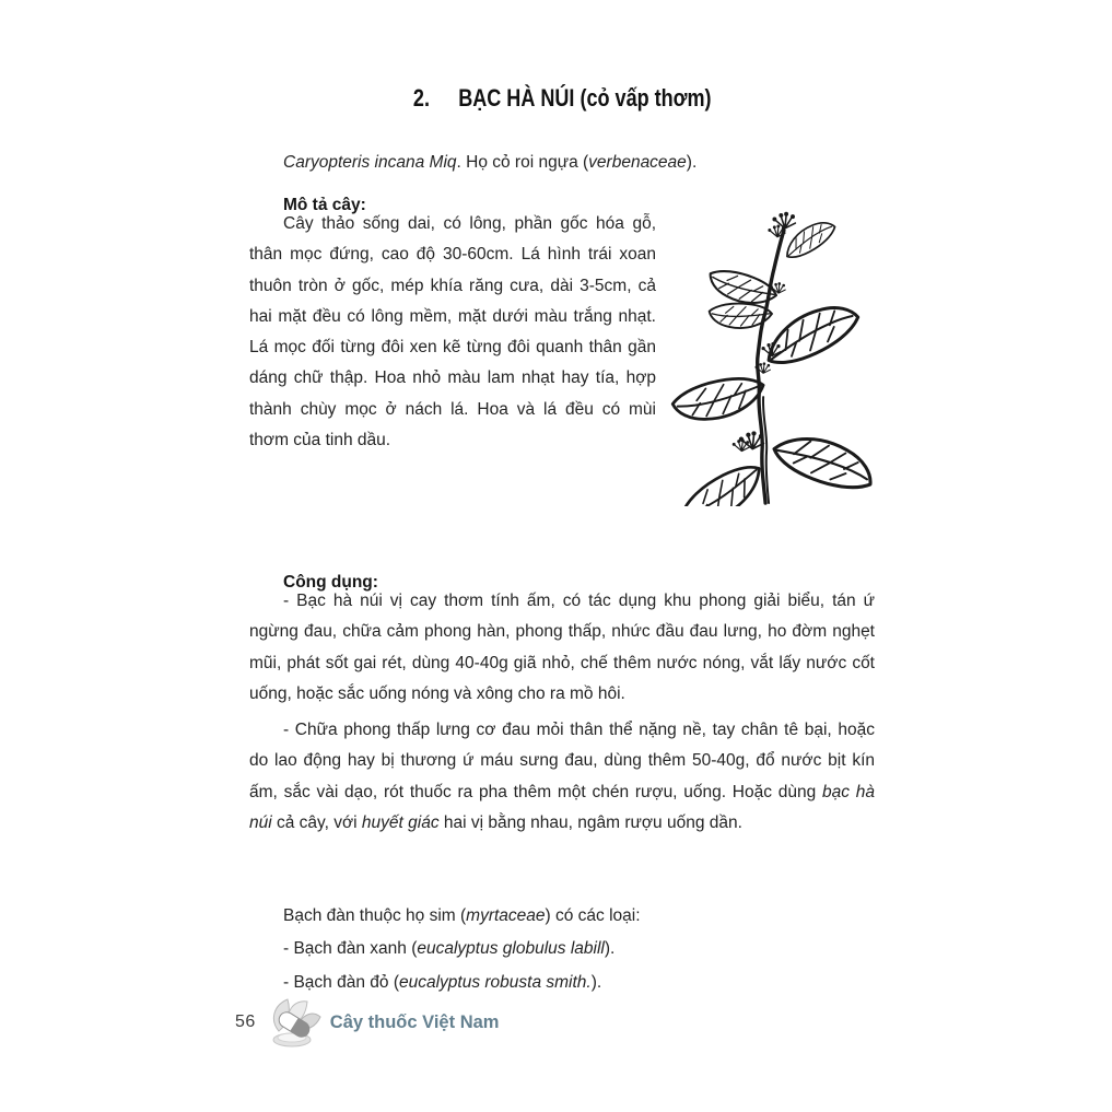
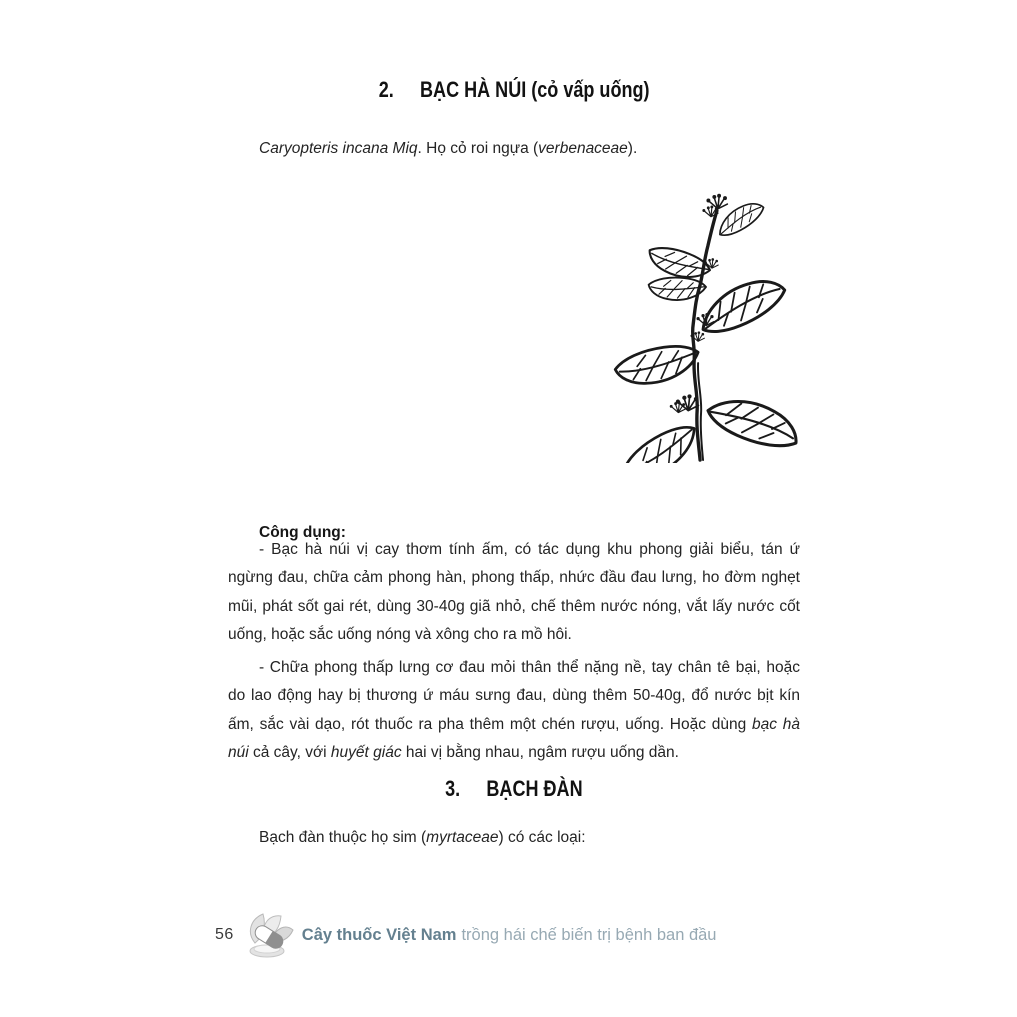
- 2. BẠC HÀ NÚI (cỏ vấp thơm)
+ 2. BẠC HÀ NÚI (cỏ vấp uống)
  Caryopteris incana Miq. Họ cỏ roi ngựa (verbenaceae).
- Mô tả cây:
- Cây thảo sống dai, có lông, phần gốc hóa gỗ, thân mọc đứng, cao độ 30-60cm. Lá hình trái xoan thuôn tròn ở gốc, mép khía răng cưa, dài 3-5cm, cả hai mặt đều có lông mềm, mặt dưới màu trắng nhạt. Lá mọc đối từng đôi xen kẽ từng đôi quanh thân gần dáng chữ thập. Hoa nhỏ màu lam nhạt hay tía, hợp thành chùy mọc ở nách lá. Hoa và lá đều có mùi thơm của tinh dầu.
  Công dụng:
- - Bạc hà núi vị cay thơm tính ấm, có tác dụng khu phong giải biểu, tán ứ ngừng đau, chữa cảm phong hàn, phong thấp, nhức đầu đau lưng, ho đờm nghẹt mũi, phát sốt gai rét, dùng 40-40g giã nhỏ, chế thêm nước nóng, vắt lấy nước cốt uống, hoặc sắc uống nóng và xông cho ra mồ hôi.
+ - Bạc hà núi vị cay thơm tính ấm, có tác dụng khu phong giải biểu, tán ứ ngừng đau, chữa cảm phong hàn, phong thấp, nhức đầu đau lưng, ho đờm nghẹt mũi, phát sốt gai rét, dùng 30-40g giã nhỏ, chế thêm nước nóng, vắt lấy nước cốt uống, hoặc sắc uống nóng và xông cho ra mồ hôi.
  - Chữa phong thấp lưng cơ đau mỏi thân thể nặng nề, tay chân tê bại, hoặc do lao động hay bị thương ứ máu sưng đau, dùng thêm 50-40g, đổ nước bịt kín ấm, sắc vài dạo, rót thuốc ra pha thêm một chén rượu, uống. Hoặc dùng bạc hà núi cả cây, với huyết giác hai vị bằng nhau, ngâm rượu uống dần.
+ 3. BẠCH ĐÀN
  Bạch đàn thuộc họ sim (myrtaceae) có các loại:
- - Bạch đàn xanh (eucalyptus globulus labill).
- - Bạch đàn đỏ (eucalyptus robusta smith.).
  56
  Cây thuốc Việt Nam
+ trồng hái chế biến trị bệnh ban đầu
